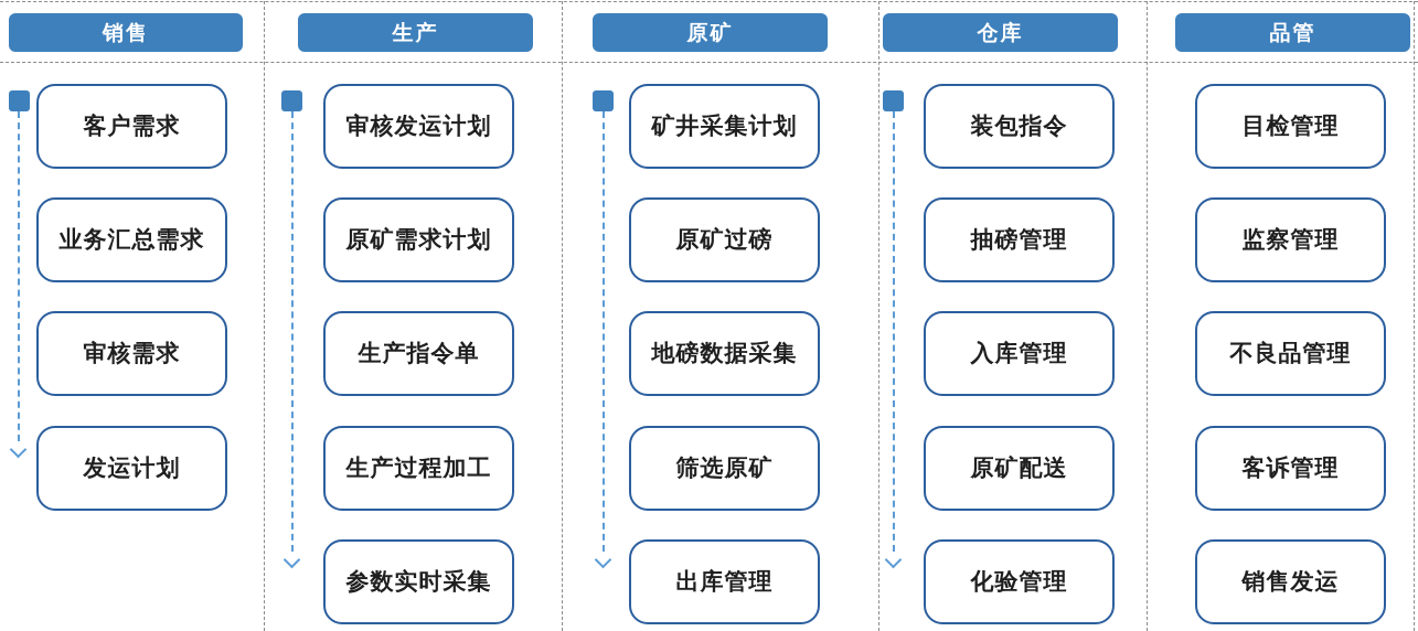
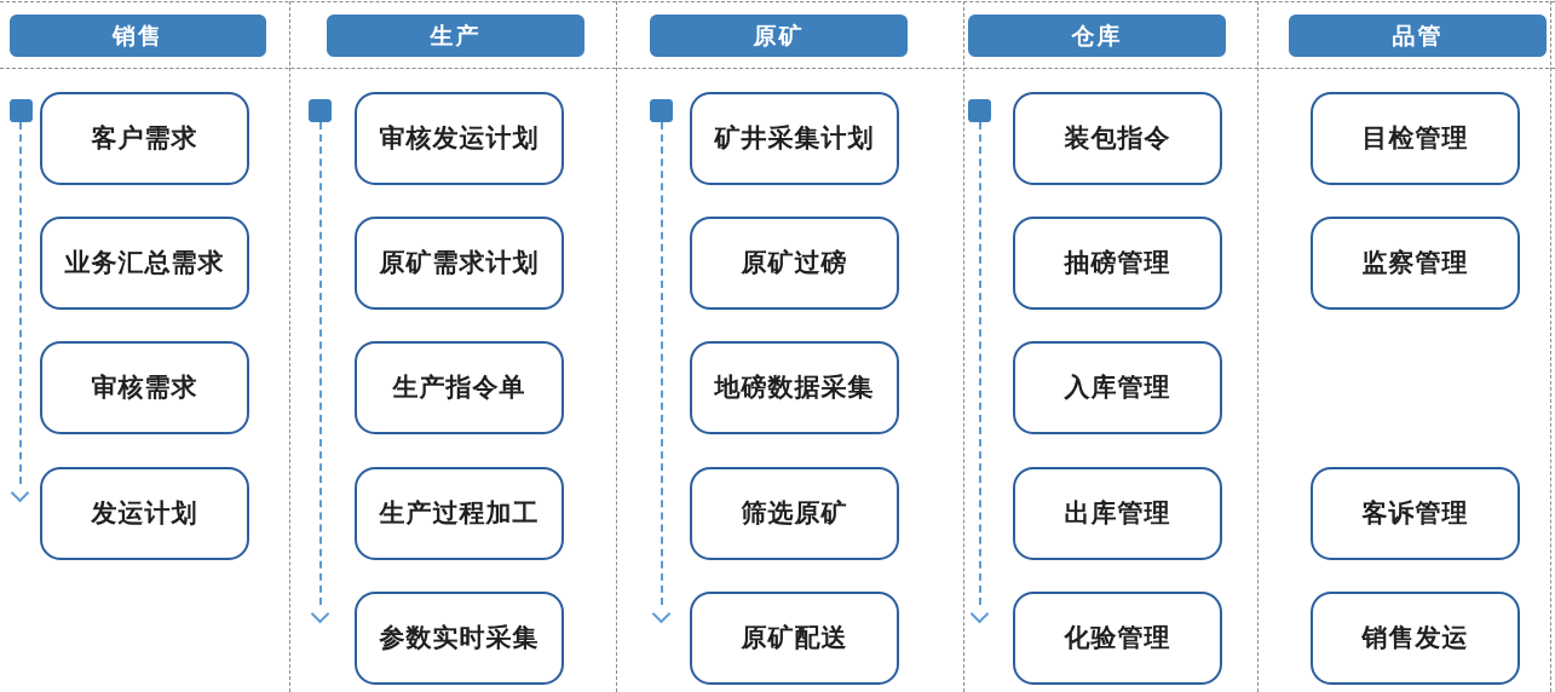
  销售
  生产
  原矿
  仓库
  品管
  客户需求
  业务汇总需求
  审核需求
  发运计划
  审核发运计划
  原矿需求计划
  生产指令单
  生产过程加工
  参数实时采集
  矿井采集计划
  原矿过磅
  地磅数据采集
  筛选原矿
- 出库管理
+ 原矿配送
  装包指令
  抽磅管理
  入库管理
- 原矿配送
+ 出库管理
  化验管理
  目检管理
  监察管理
- 不良品管理
  客诉管理
  销售发运
